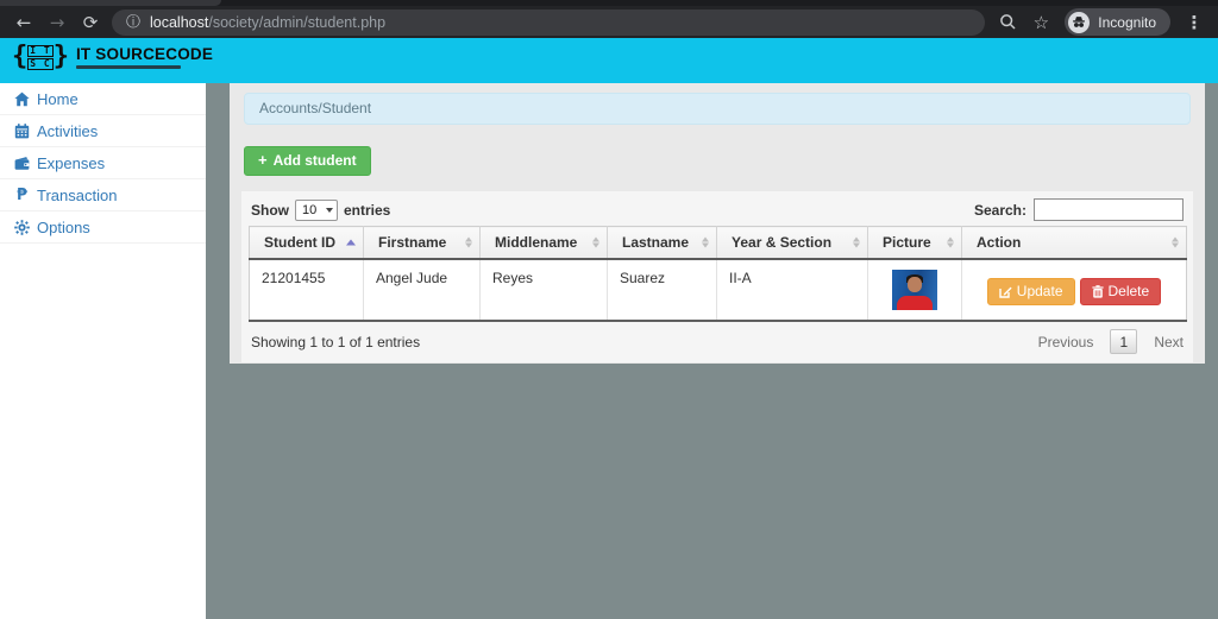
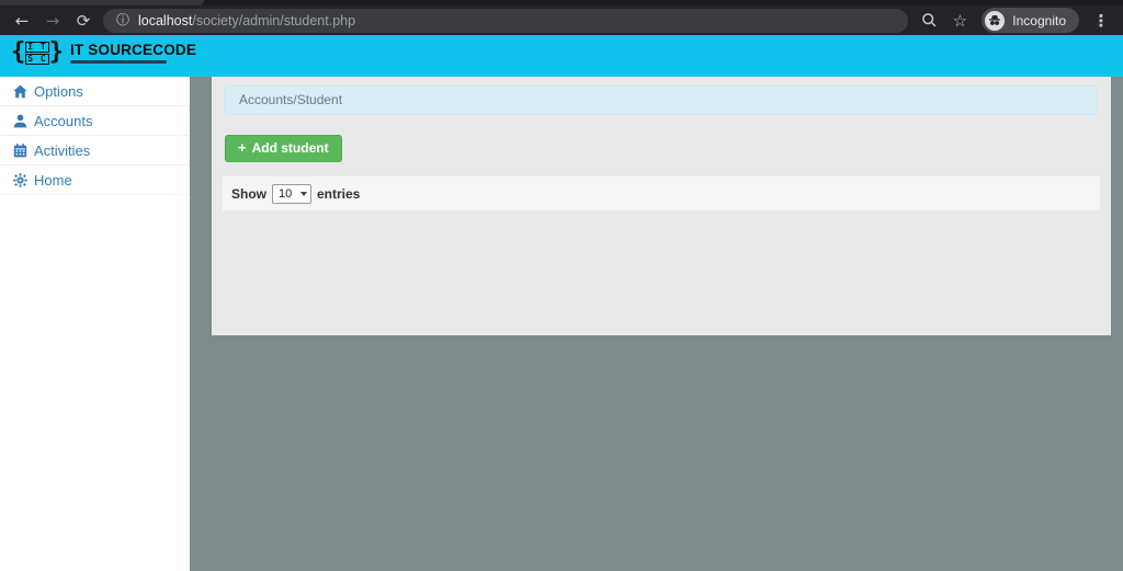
  ←
  →
  ⟳
  ⓘ
  localhost/society/admin/student.php
  ☆
  Incognito
  ⋮
  {
  I T
  S C
  }
  IT SOURCECODE
- Home
+ Options
+ Accounts
  Activities
- Expenses
- ₱
- Transaction
- Options
+ Home
  Accounts/Student
  +
  Add student
  Show
  10
  entries
- Search:
- Student ID	Firstname	Middlename	Lastname	Year & Section	Picture	Action
- 21201455	Angel Jude	Reyes	Suarez	II-A		Update Delete
- Showing 1 to 1 of 1 entries
- Previous
- 1
- Next
